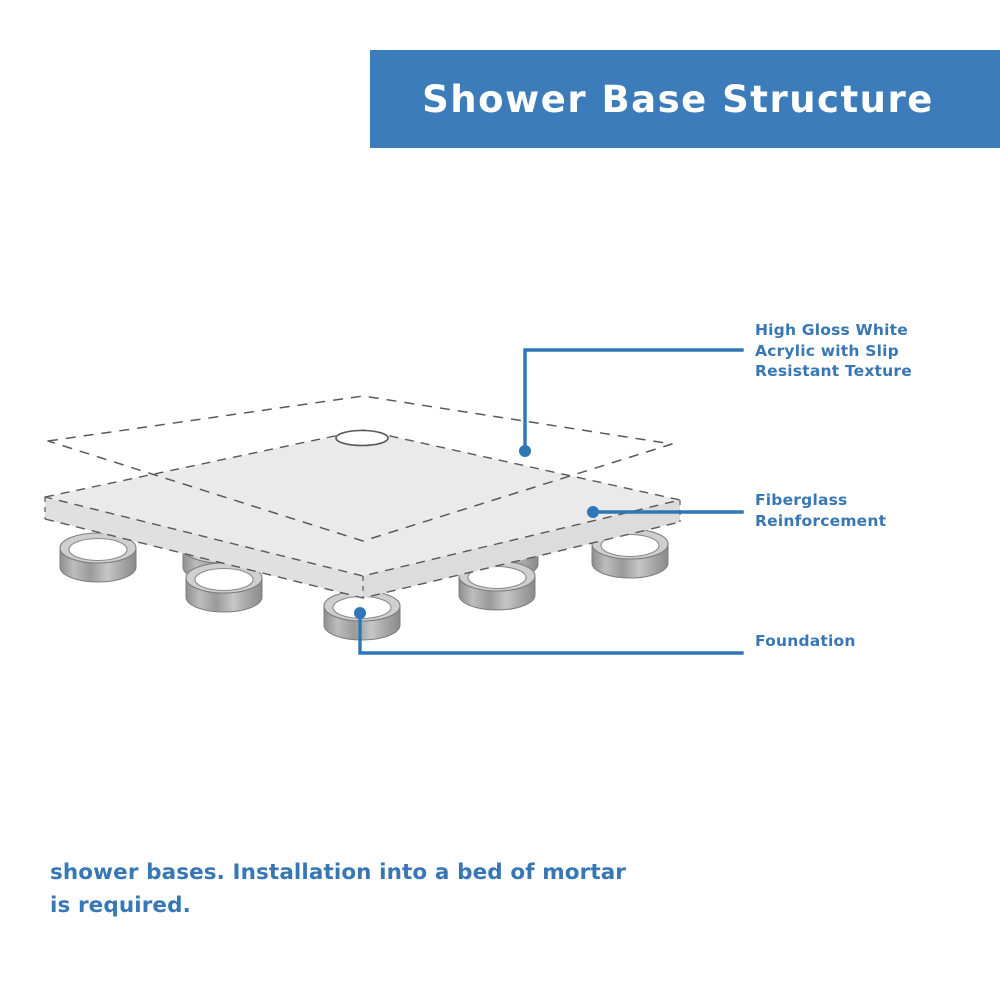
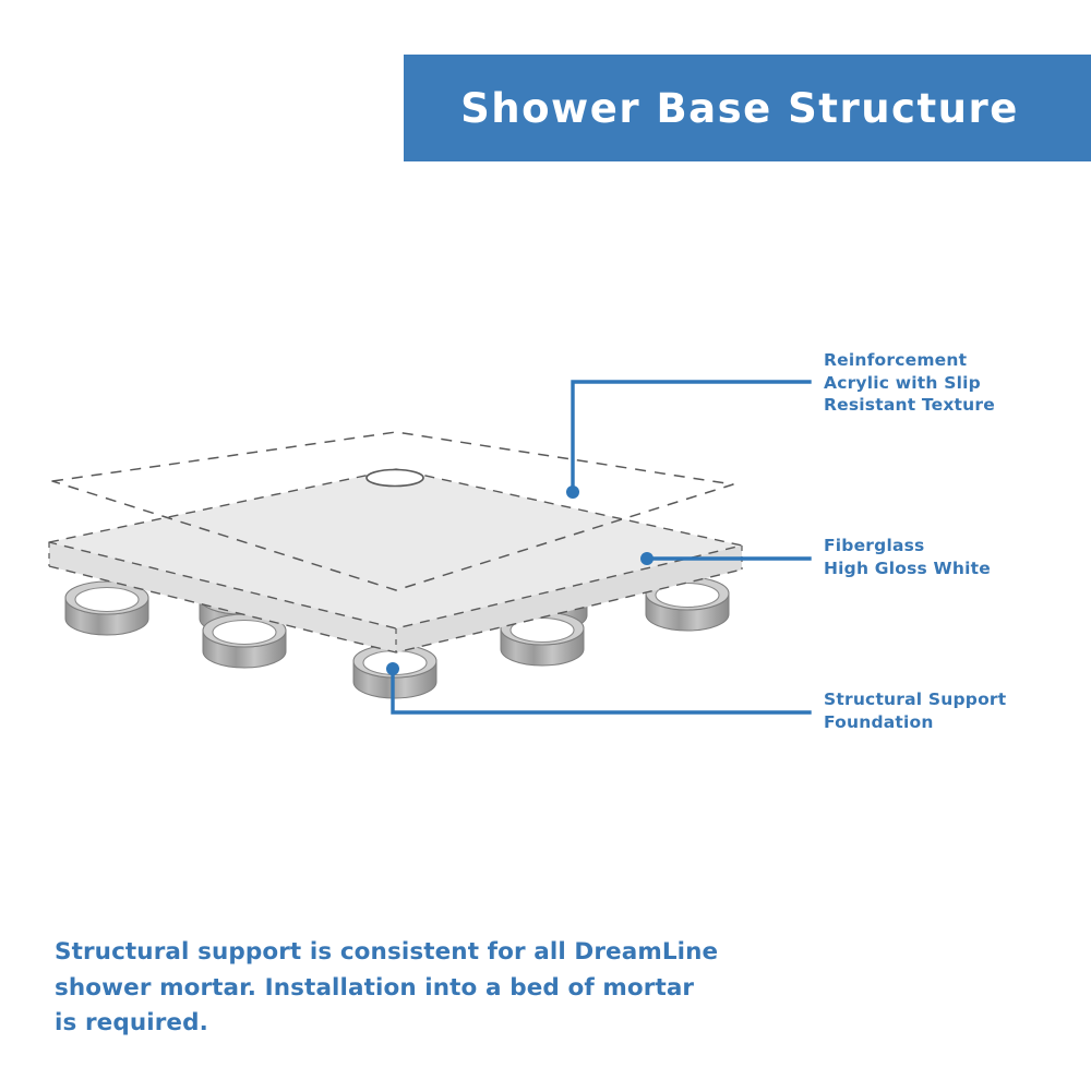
  Shower Base Structure
- High Gloss White
+ Reinforcement
  Acrylic with Slip
  Resistant Texture
  Fiberglass
- Reinforcement
+ High Gloss White
+ Structural Support
  Foundation
+ Structural support is consistent for all DreamLine
- shower bases. Installation into a bed of mortar
+ shower mortar. Installation into a bed of mortar
  is required.
